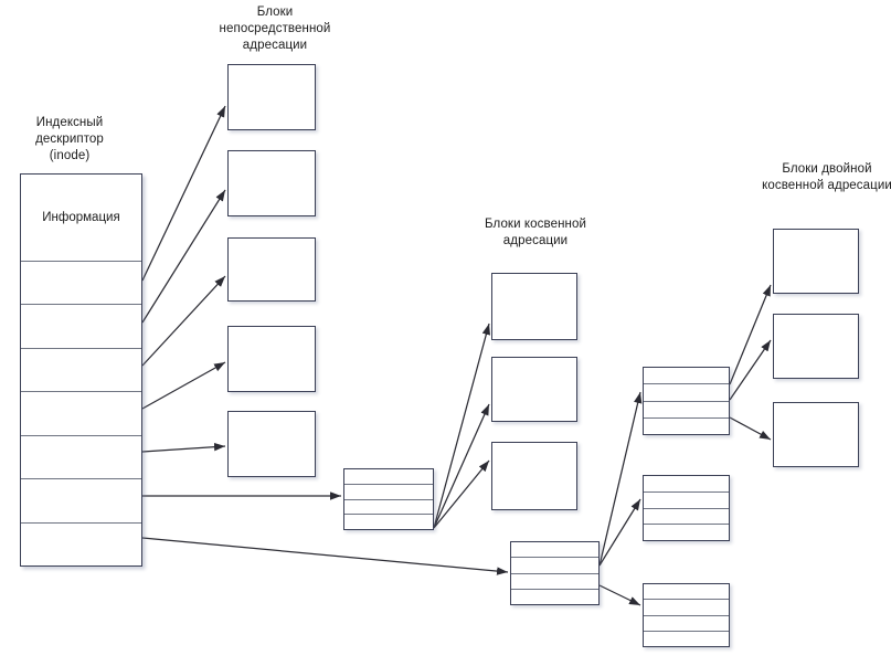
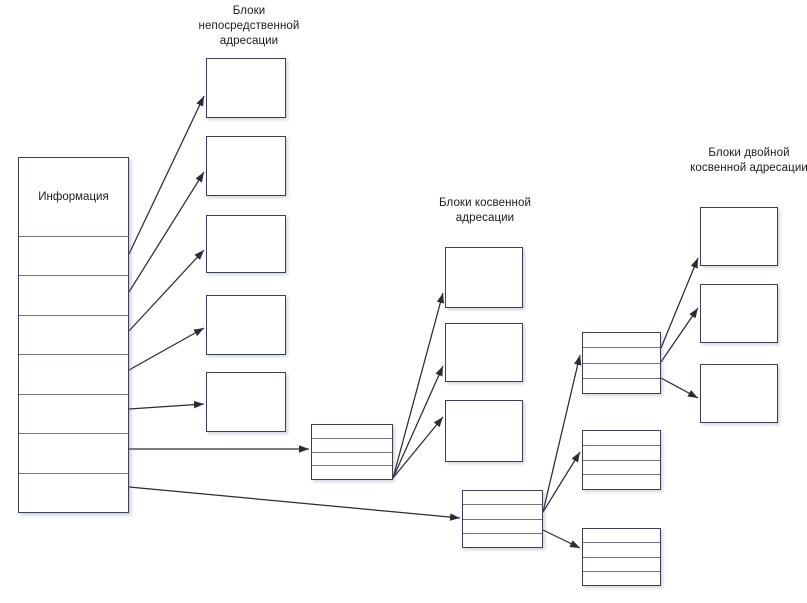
- Индексный
- дескриптор
- (inode)
  Блоки
  непосредственной
  адресации
  Блоки косвенной
  адресации
  Блоки двойной
  косвенной адресации
  Информация
